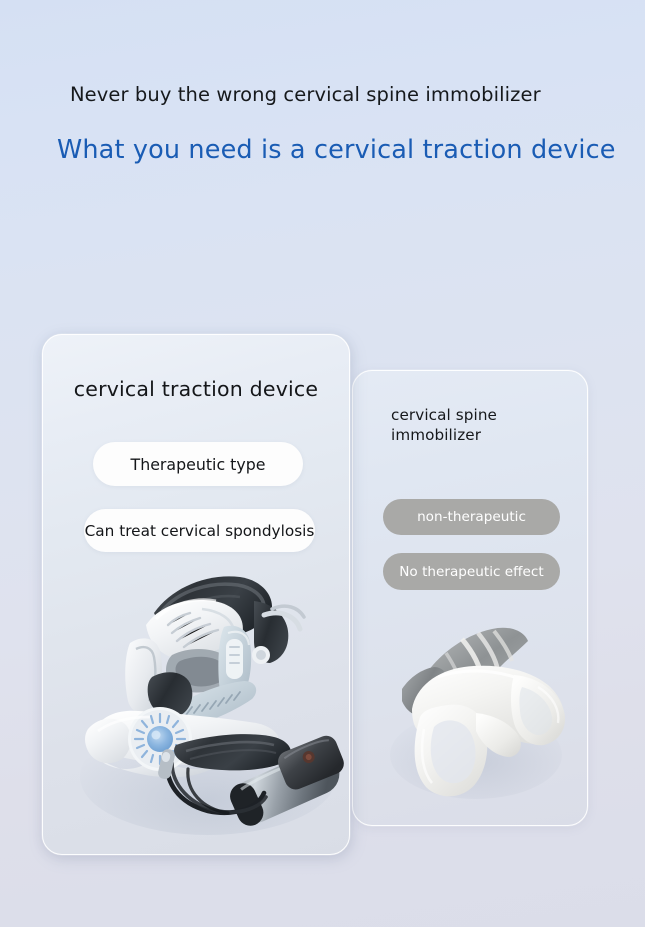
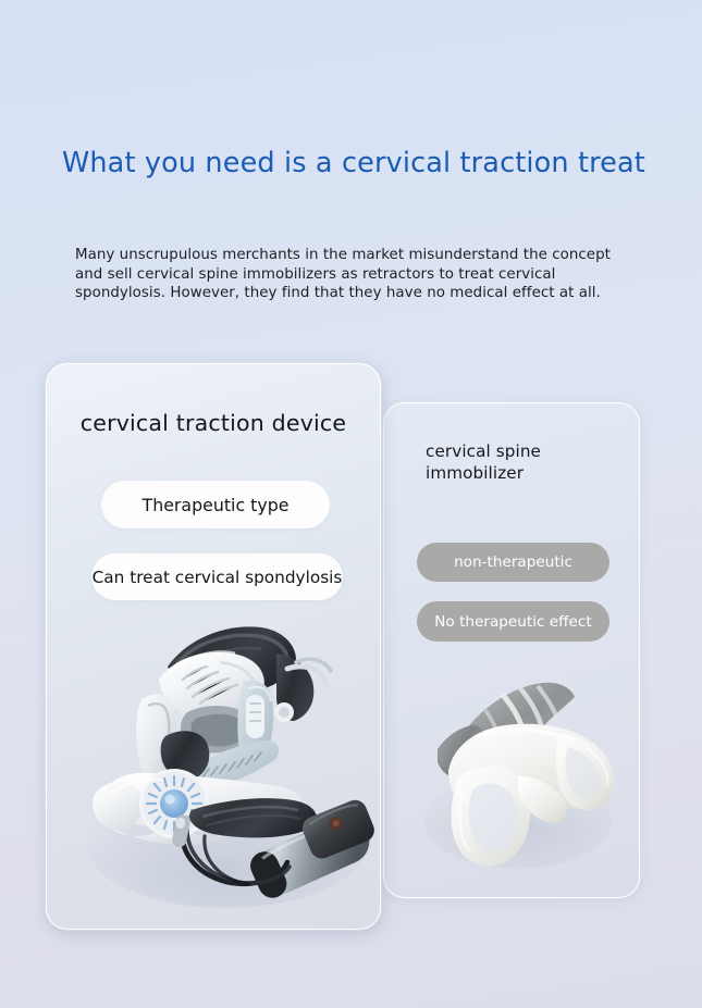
- Never buy the wrong cervical spine immobilizer
- What you need is a cervical traction device
+ What you need is a cervical traction treat
+ Many unscrupulous merchants in the market misunderstand the concept and sell cervical spine immobilizers as retractors to treat cervical spondylosis. However, they find that they have no medical effect at all.
  cervical spine immobilizer
  non-therapeutic
  No therapeutic effect
  cervical traction device
  Therapeutic type
  Can treat cervical spondylosis
